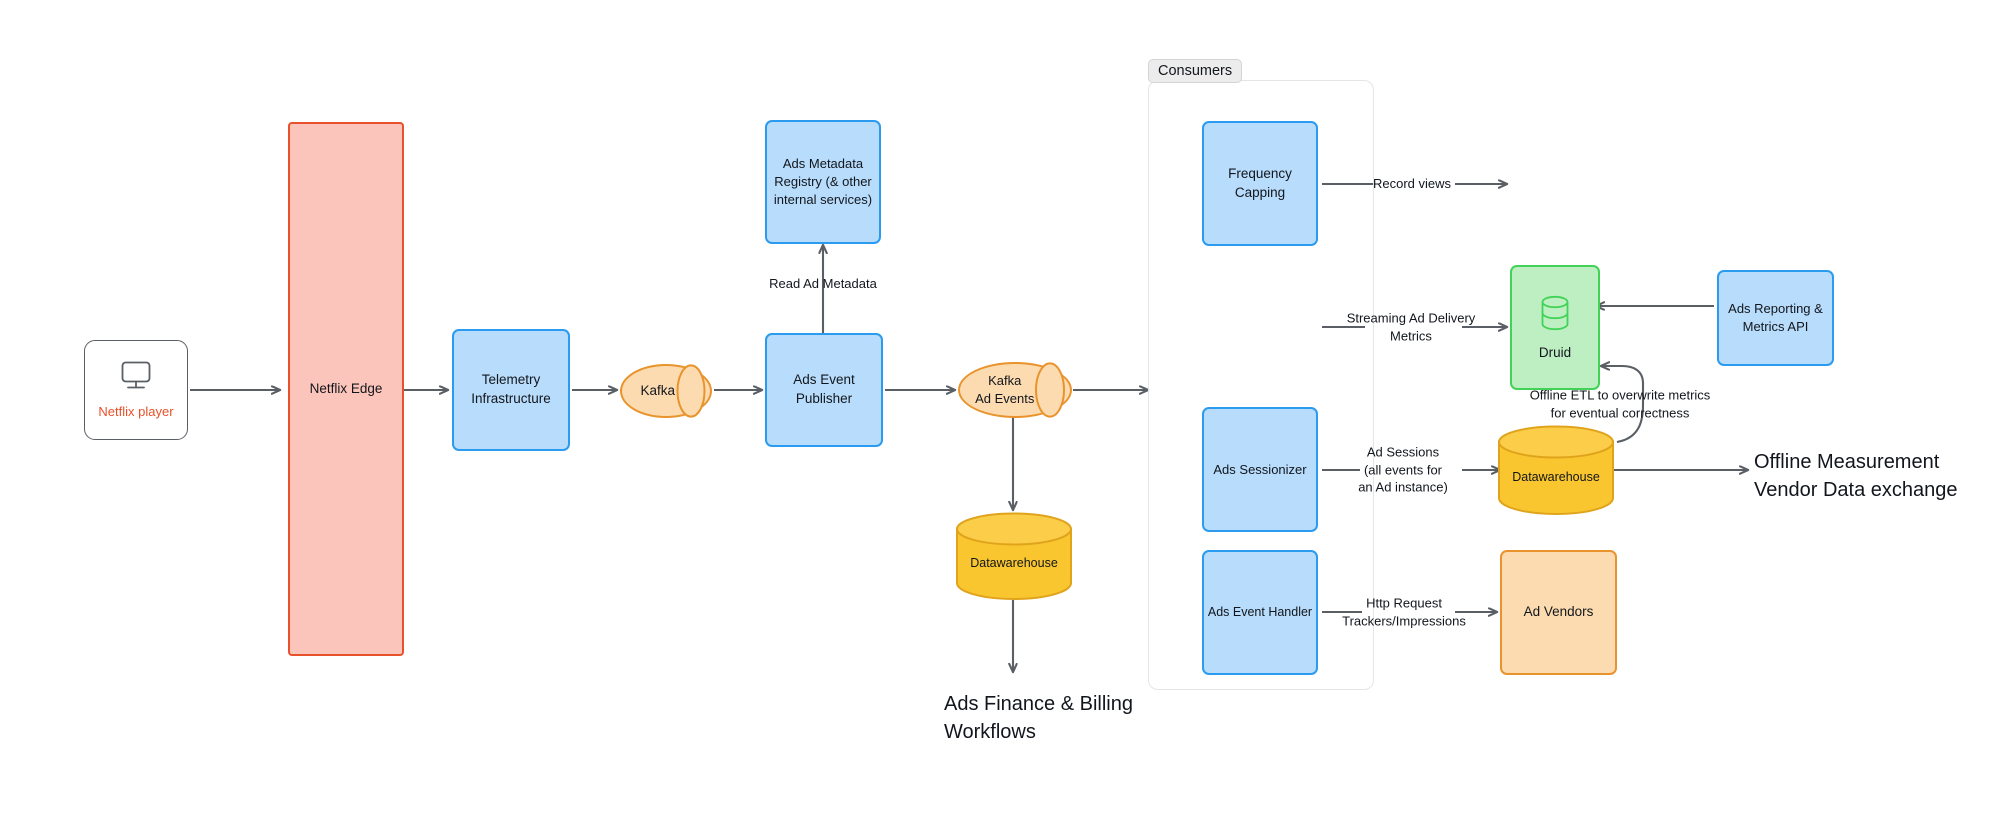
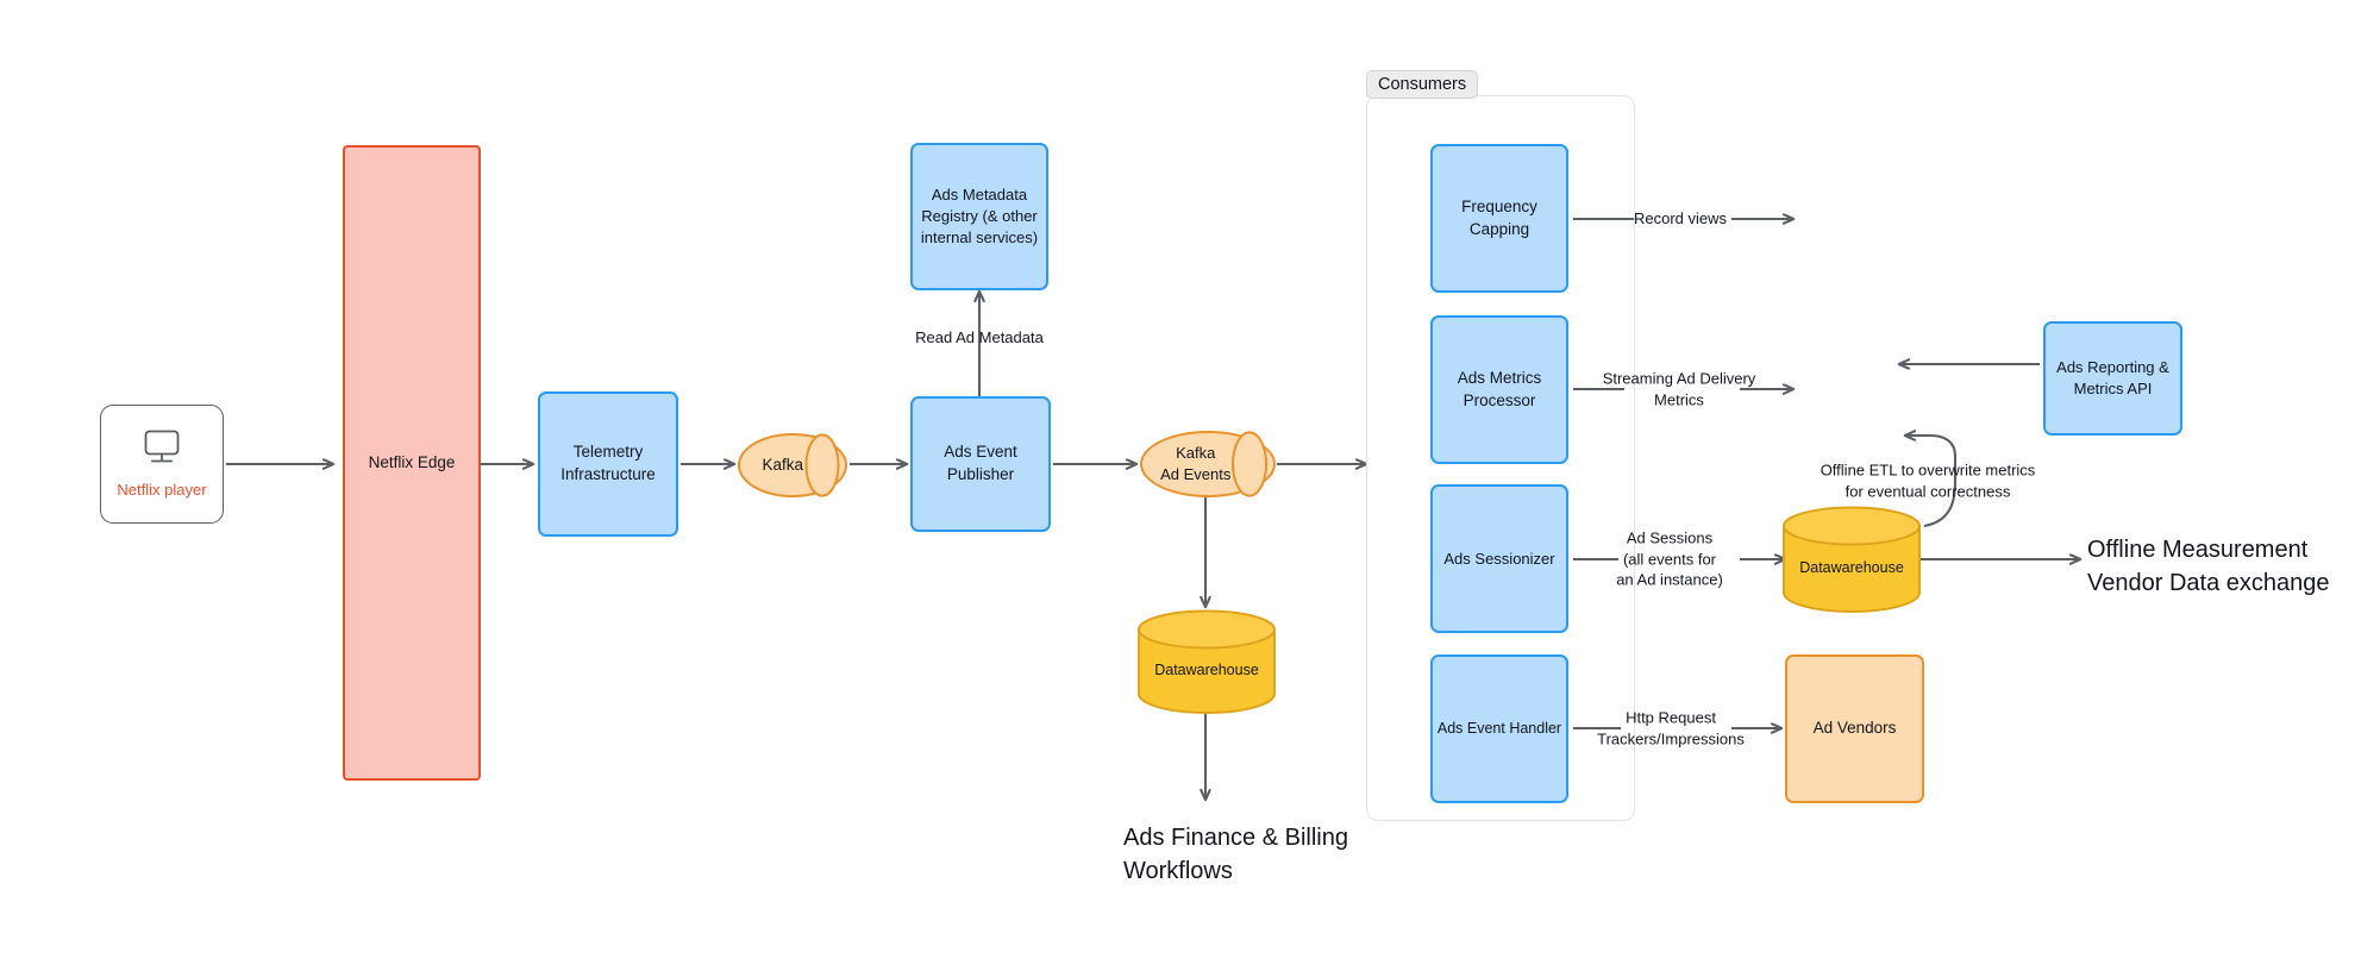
  Netflix player
  Netflix Edge
  Telemetry
  Infrastructure
  Kafka
  Ads Metadata
  Registry (& other
  internal services)
  Ads Event
  Publisher
  Kafka
  Ad Events
  Datawarehouse
  Ads Finance & Billing
  Workflows
  Consumers
  Frequency
  Capping
+ Ads Metrics
+ Processor
  Ads Sessionizer
  Ads Event Handler
- Druid
  Datawarehouse
  Ad Vendors
  Ads Reporting &
  Metrics API
  Offline Measurement
  Vendor Data exchange
  Read Ad Metadata
  Record views
  Streaming Ad Delivery
  Metrics
  Ad Sessions
  (all events for
  an Ad instance)
  Http Request
  Trackers/Impressions
  Offline ETL to overwrite metrics
  for eventual correctness
